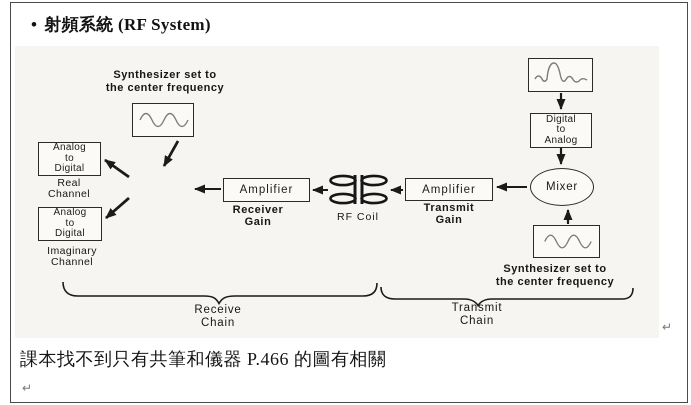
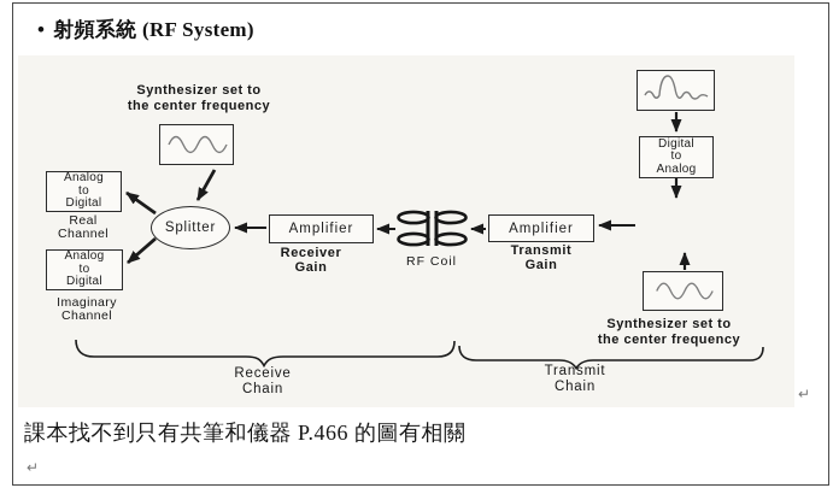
  •
  射頻系統 (RF System)
  Synthesizer set to
  the center frequency
  Analog
  to
  Digital
  Real
  Channel
+ Splitter
  Analog
  to
  Digital
  Imaginary
  Channel
  Amplifier
  Receiver
  Gain
  RF Coil
  Amplifier
  Transmit
  Gain
- Mixer
  Digital
  to
  Analog
  Synthesizer set to
  the center frequency
  Receive
  Chain
  Transmit
  Chain
  ↵
  課本找不到只有共筆和儀器 P.466 的圖有相關
  ↵
